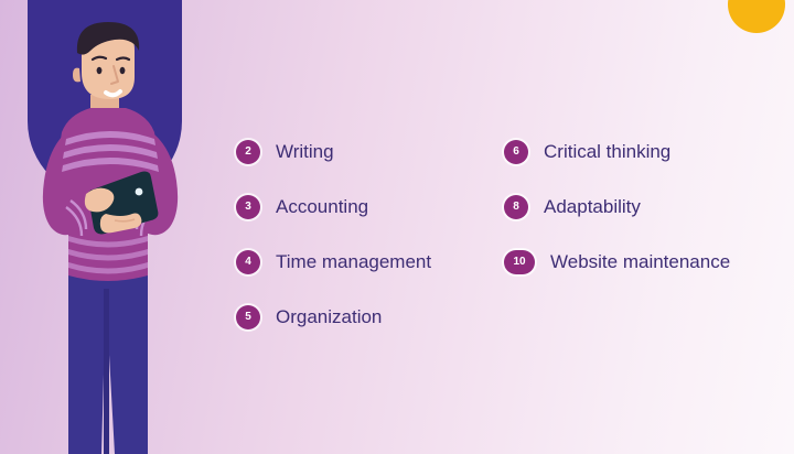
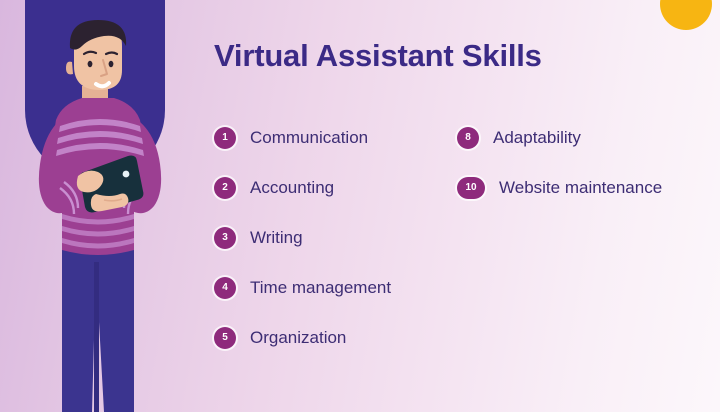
+ Virtual Assistant Skills
+ 1
+ Communication
  2
- Writing
+ Accounting
  3
- Accounting
+ Writing
  4
  Time management
  5
  Organization
- 6
- Critical thinking
  8
  Adaptability
  10
  Website maintenance
